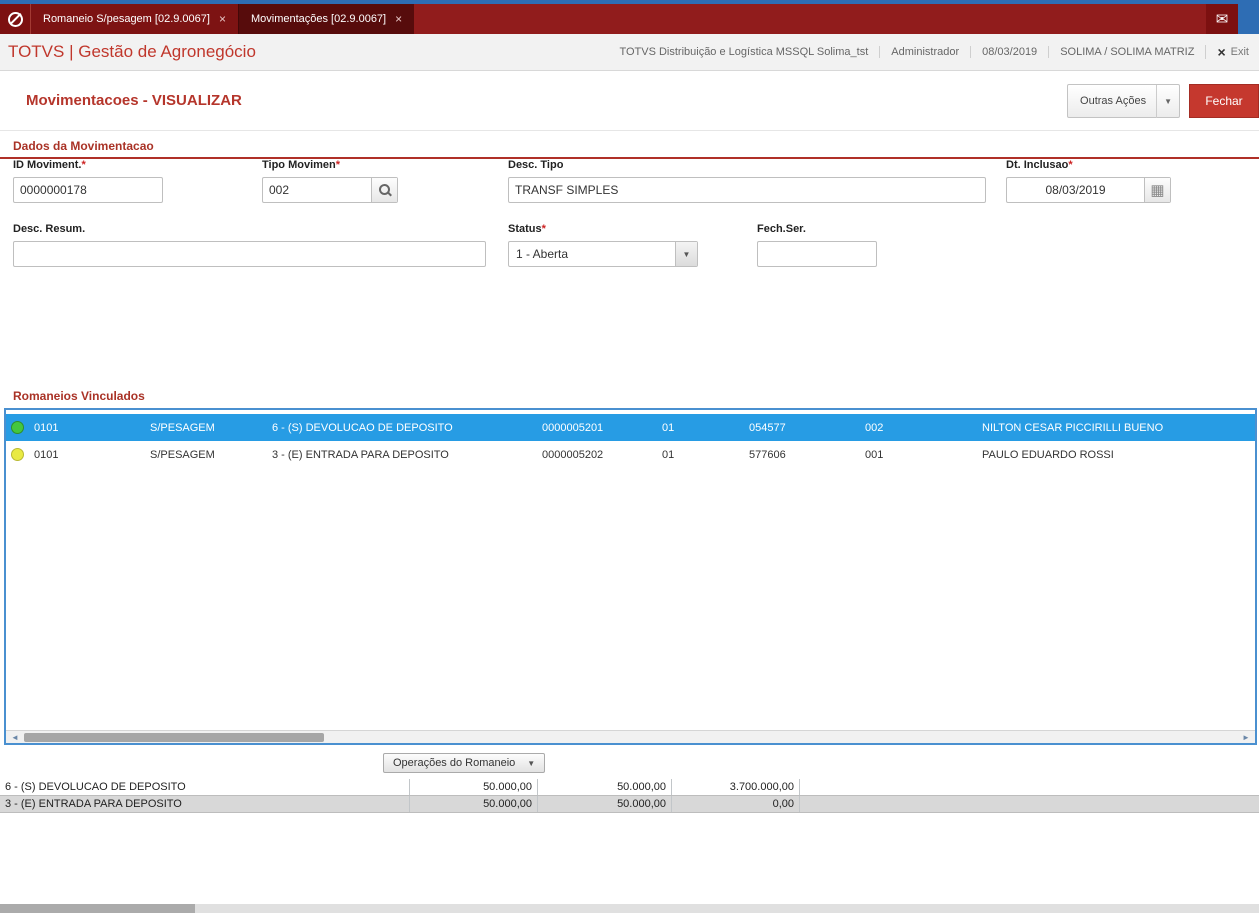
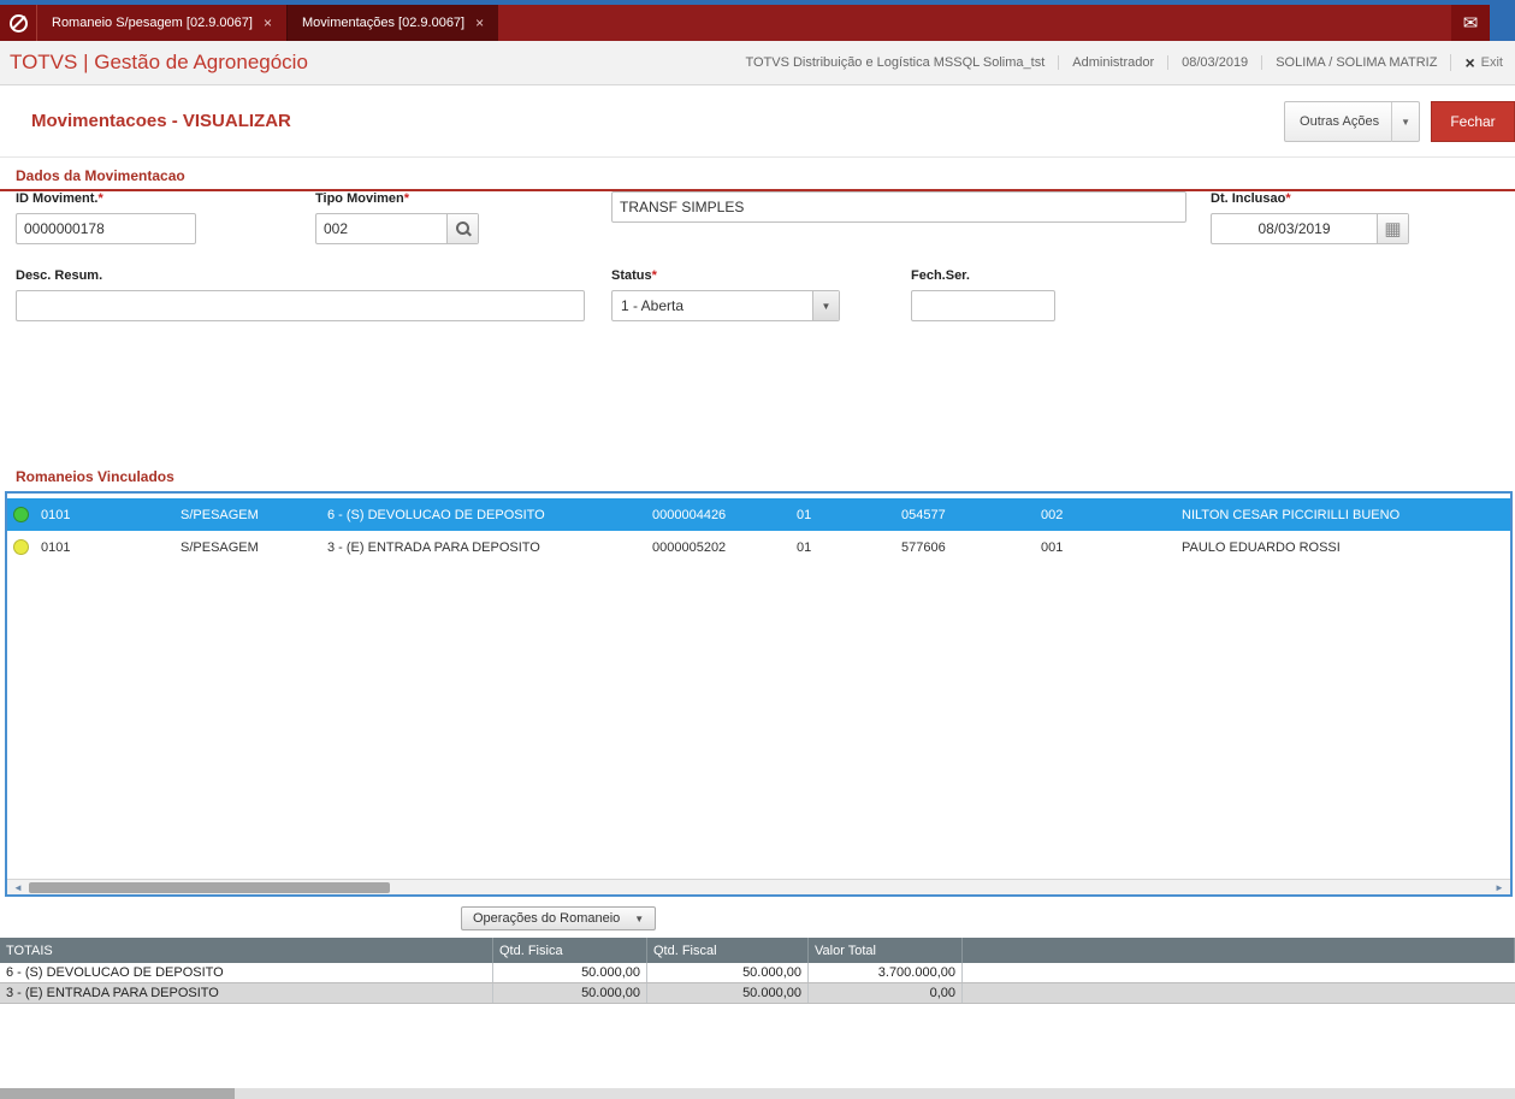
  Romaneio S/pesagem [02.9.0067]
  ×
  Movimentações [02.9.0067]
  ×
  ✉
  TOTVS | Gestão de Agronegócio
  TOTVS Distribuição e Logística MSSQL Solima_tst
  Administrador
  08/03/2019
  SOLIMA / SOLIMA MATRIZ
  ×
  Exit
  Movimentacoes - VISUALIZAR
  Outras Ações
  ▼
  Fechar
  Dados da Movimentacao
  ID Moviment.*
  0000000178
  Tipo Movimen*
  002
- Desc. Tipo
  TRANSF SIMPLES
  Dt. Inclusao*
  08/03/2019
  ▦
  Desc. Resum.
  Status*
  1 - Aberta
  ▼
  Fech.Ser.
  Romaneios Vinculados
  0101
  S/PESAGEM
  6 - (S) DEVOLUCAO DE DEPOSITO
- 0000005201
+ 0000004426
  01
  054577
  002
  NILTON CESAR PICCIRILLI BUENO
  0101
  S/PESAGEM
  3 - (E) ENTRADA PARA DEPOSITO
  0000005202
  01
  577606
  001
  PAULO EDUARDO ROSSI
  ◄
  ►
  Operações do Romaneio
  ▼
+ TOTAIS
+ Qtd. Fisica
+ Qtd. Fiscal
+ Valor Total
  6 - (S) DEVOLUCAO DE DEPOSITO
  50.000,00
  50.000,00
  3.700.000,00
  3 - (E) ENTRADA PARA DEPOSITO
  50.000,00
  50.000,00
  0,00
